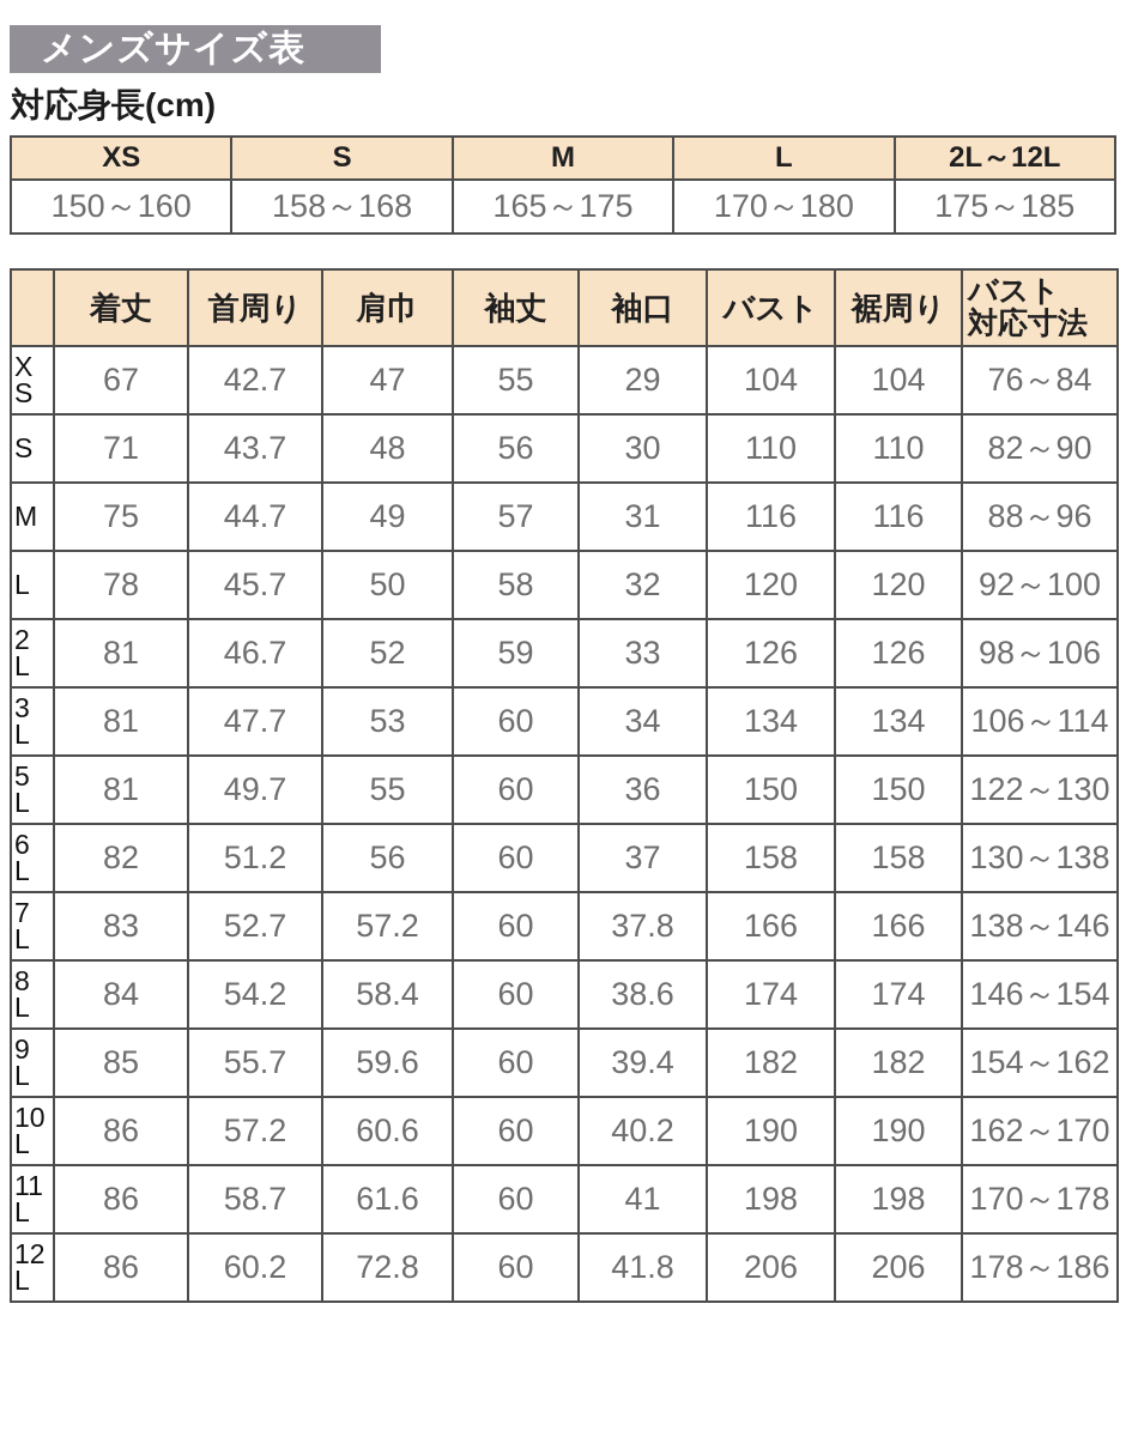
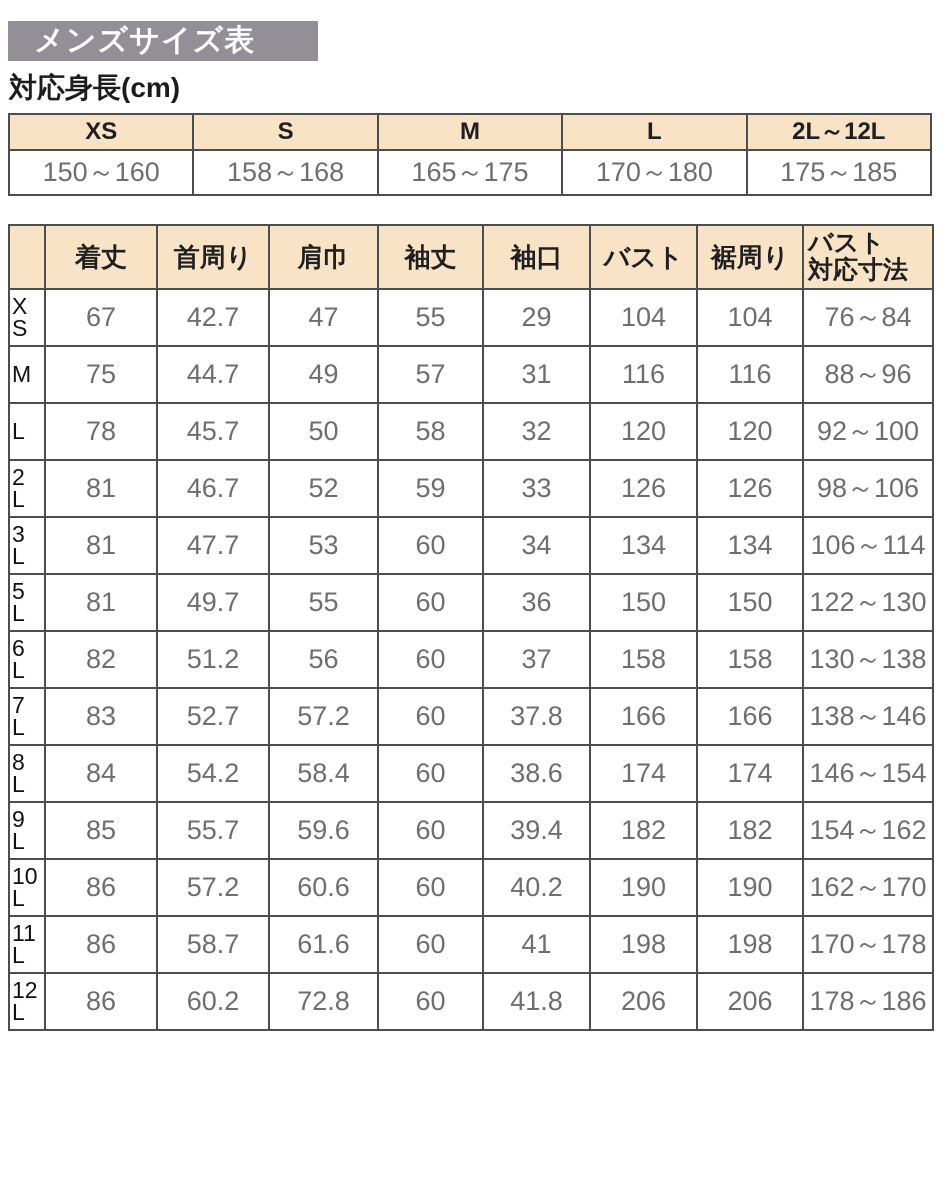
  メンズサイズ表
  対応身長(cm)
  XS	S	M	L	2L～12L
  150～160	158～168	165～175	170～180	175～185
  	着丈	首周り	肩巾	袖丈	袖口	バスト	裾周り	バスト 対応寸法
  X S	67	42.7	47	55	29	104	104	76～84
- S	71	43.7	48	56	30	110	110	82～90
  M	75	44.7	49	57	31	116	116	88～96
  L	78	45.7	50	58	32	120	120	92～100
  2 L	81	46.7	52	59	33	126	126	98～106
  3 L	81	47.7	53	60	34	134	134	106～114
  5 L	81	49.7	55	60	36	150	150	122～130
  6 L	82	51.2	56	60	37	158	158	130～138
  7 L	83	52.7	57.2	60	37.8	166	166	138～146
  8 L	84	54.2	58.4	60	38.6	174	174	146～154
  9 L	85	55.7	59.6	60	39.4	182	182	154～162
  10 L	86	57.2	60.6	60	40.2	190	190	162～170
  11 L	86	58.7	61.6	60	41	198	198	170～178
  12 L	86	60.2	72.8	60	41.8	206	206	178～186
